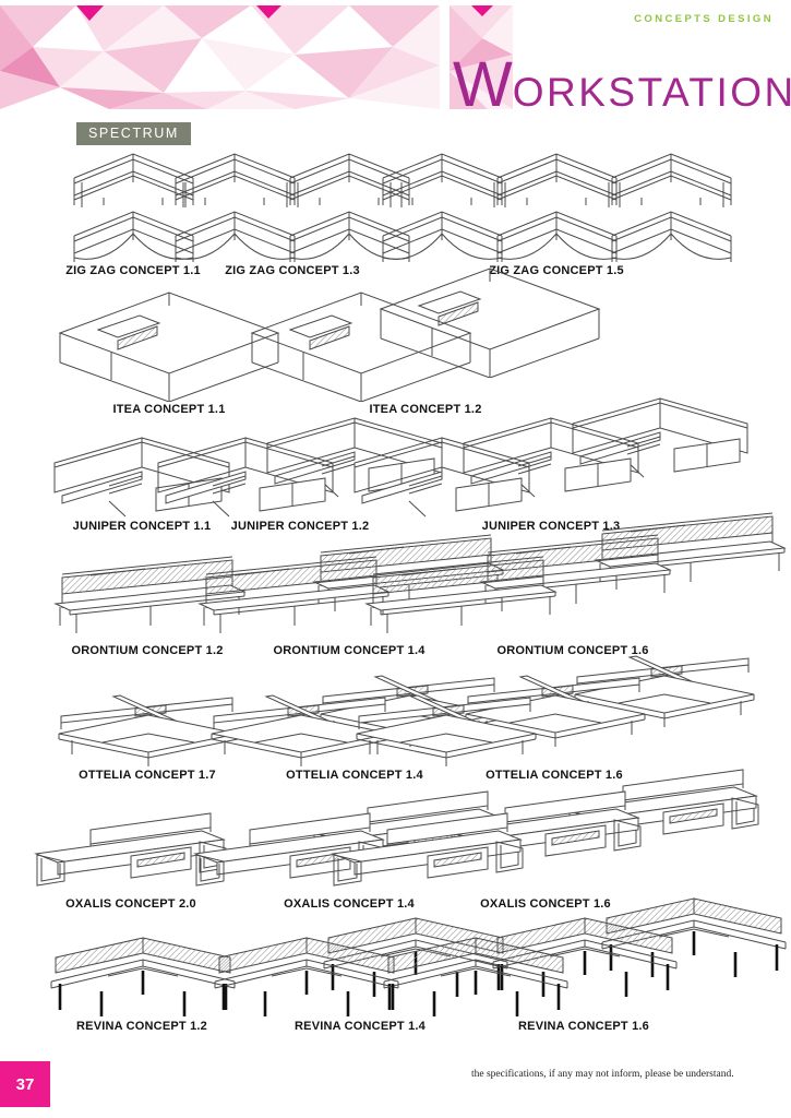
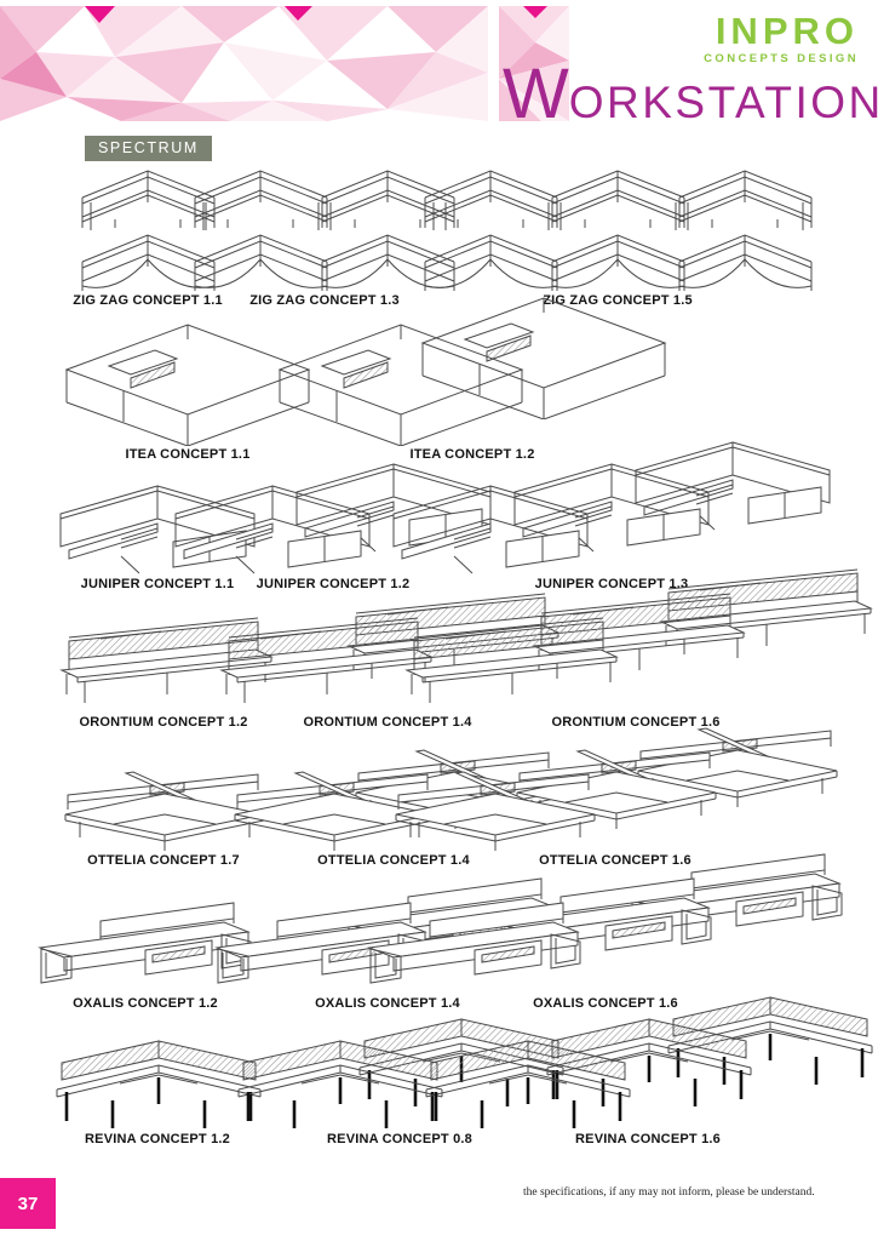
+ INPRO
  CONCEPTS DESIGN
  WORKSTATION
  SPECTRUM
  ZIG ZAG CONCEPT 1.1
  ZIG ZAG CONCEPT 1.3
  ZIG ZAG CONCEPT 1.5
  ITEA CONCEPT 1.1
  ITEA CONCEPT 1.2
  JUNIPER CONCEPT 1.1
  JUNIPER CONCEPT 1.2
  JUNIPER CONCEPT 1.3
  ORONTIUM CONCEPT 1.2
  ORONTIUM CONCEPT 1.4
  ORONTIUM CONCEPT 1.6
  OTTELIA CONCEPT 1.7
  OTTELIA CONCEPT 1.4
  OTTELIA CONCEPT 1.6
- OXALIS CONCEPT 2.0
+ OXALIS CONCEPT 1.2
  OXALIS CONCEPT 1.4
  OXALIS CONCEPT 1.6
  REVINA CONCEPT 1.2
- REVINA CONCEPT 1.4
+ REVINA CONCEPT 0.8
  REVINA CONCEPT 1.6
  37
  the specifications, if any may not inform, please be understand.
